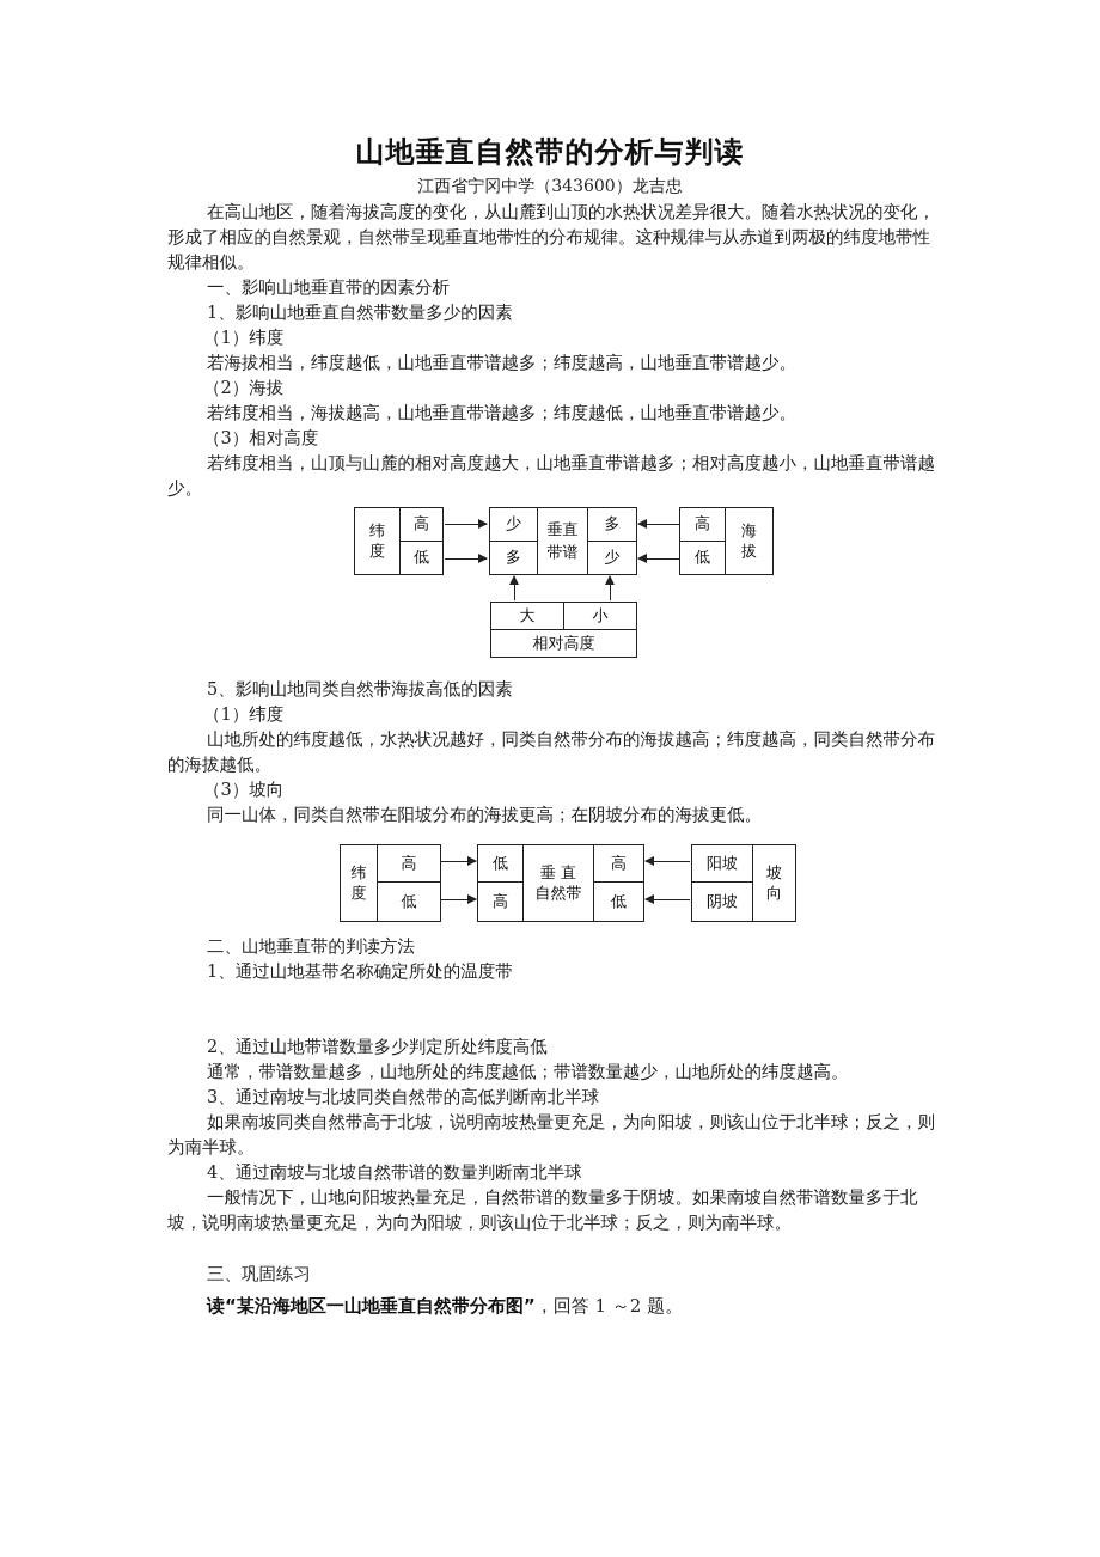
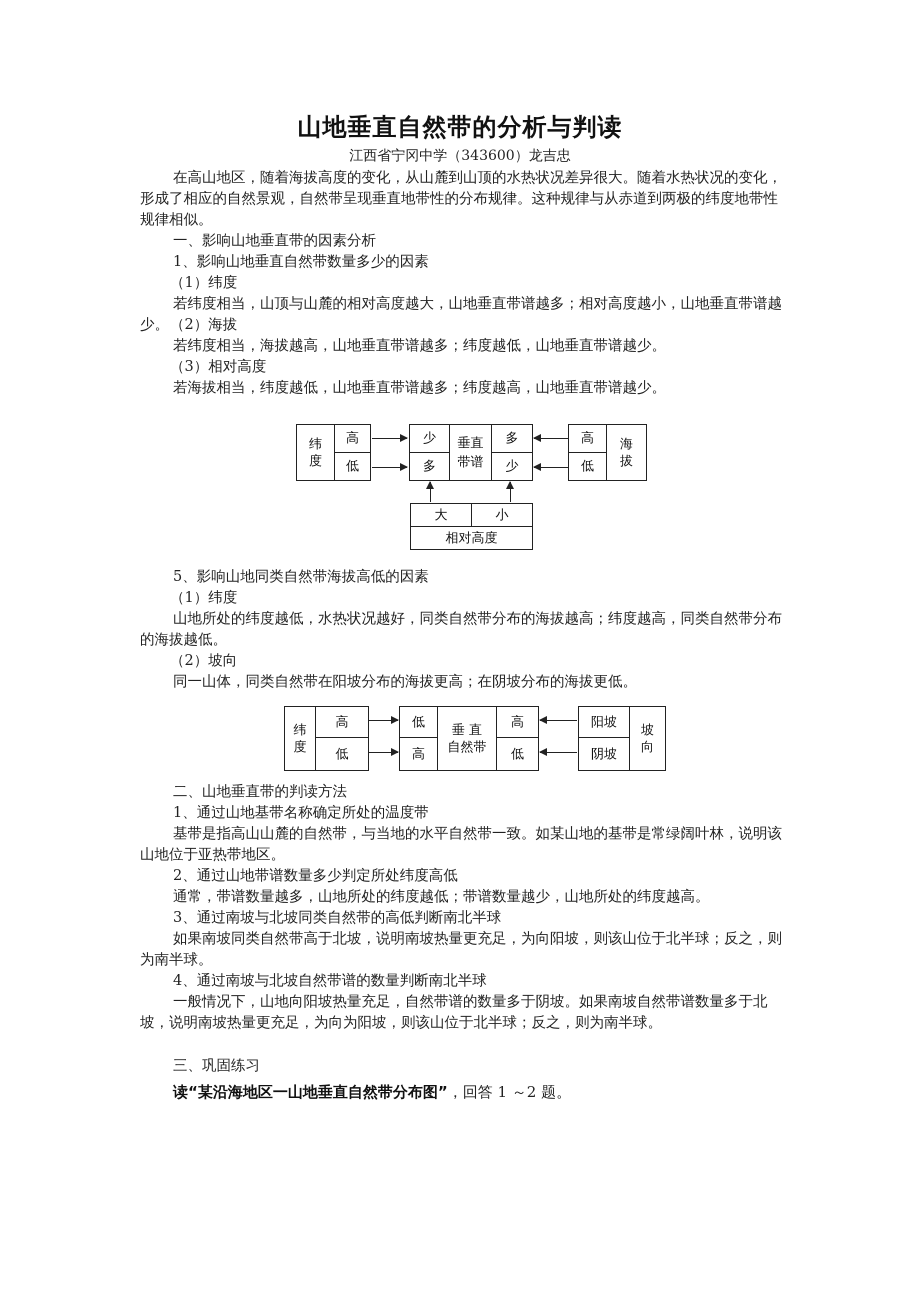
  山地垂直自然带的分析与判读
  江西省宁冈中学（343600）龙吉忠
  在高山地区，随着海拔高度的变化，从山麓到山顶的水热状况差异很大。随着水热状况的变化，形成了相应的自然景观，自然带呈现垂直地带性的分布规律。这种规律与从赤道到两极的纬度地带性规律相似。
  一、影响山地垂直带的因素分析
  1、影响山地垂直自然带数量多少的因素
  （1）纬度
- 若海拔相当，纬度越低，山地垂直带谱越多；纬度越高，山地垂直带谱越少。
+ 若纬度相当，山顶与山麓的相对高度越大，山地垂直带谱越多；相对高度越小，山地垂直带谱越少。
  （2）海拔
  若纬度相当，海拔越高，山地垂直带谱越多；纬度越低，山地垂直带谱越少。
  （3）相对高度
- 若纬度相当，山顶与山麓的相对高度越大，山地垂直带谱越多；相对高度越小，山地垂直带谱越少。
+ 若海拔相当，纬度越低，山地垂直带谱越多；纬度越高，山地垂直带谱越少。
  纬度
  高
  低
  少
  多
  垂直带谱
  多
  少
  高
  低
  海拔
  大
  小
  相对高度
  5、影响山地同类自然带海拔高低的因素
  （1）纬度
  山地所处的纬度越低，水热状况越好，同类自然带分布的海拔越高；纬度越高，同类自然带分布的海拔越低。
- （3）坡向
+ （2）坡向
  同一山体，同类自然带在阳坡分布的海拔更高；在阴坡分布的海拔更低。
  纬度
  高
  低
  低
  高
  垂 直
  自然带
  高
  低
  阳坡
  阴坡
  坡向
  二、山地垂直带的判读方法
  1、通过山地基带名称确定所处的温度带
+ 基带是指高山山麓的自然带，与当地的水平自然带一致。如某山地的基带是常绿阔叶林，说明该山地位于亚热带地区。
  2、通过山地带谱数量多少判定所处纬度高低
  通常，带谱数量越多，山地所处的纬度越低；带谱数量越少，山地所处的纬度越高。
  3、通过南坡与北坡同类自然带的高低判断南北半球
  如果南坡同类自然带高于北坡，说明南坡热量更充足，为向阳坡，则该山位于北半球；反之，则为南半球。
  4、通过南坡与北坡自然带谱的数量判断南北半球
  一般情况下，山地向阳坡热量充足，自然带谱的数量多于阴坡。如果南坡自然带谱数量多于北坡，说明南坡热量更充足，为向为阳坡，则该山位于北半球；反之，则为南半球。
  三、巩固练习
  读“某沿海地区一山地垂直自然带分布图”，回答 1 ～2 题。
